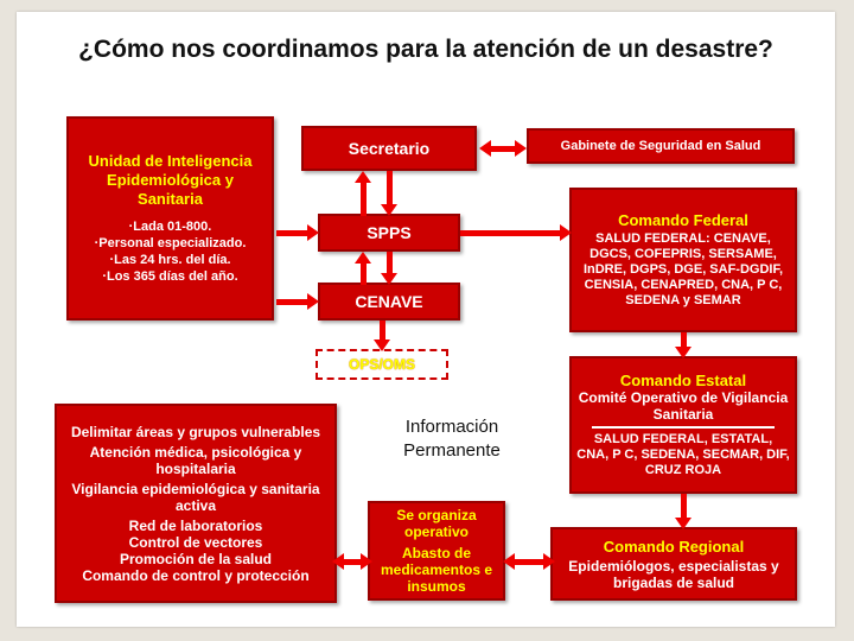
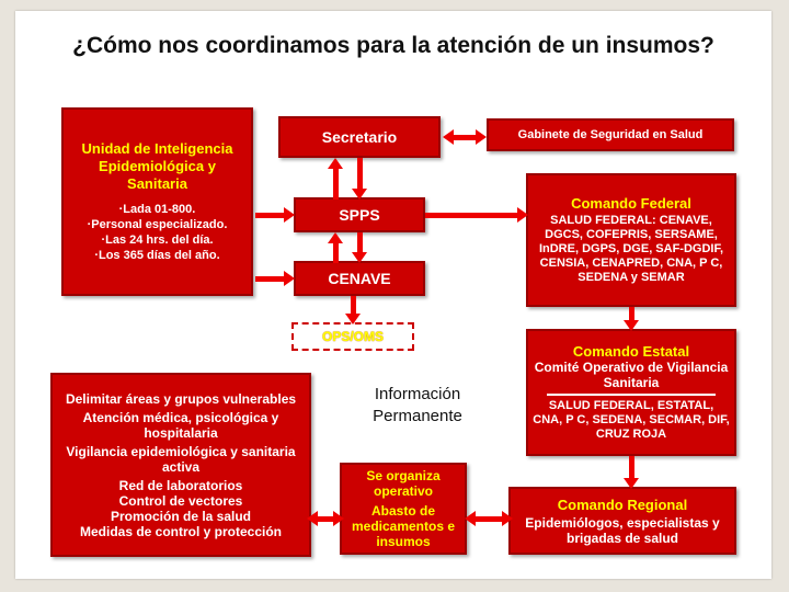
- ¿Cómo nos coordinamos para la atención de un desastre?
+ ¿Cómo nos coordinamos para la atención de un insumos?
  Unidad de Inteligencia Epidemiológica y Sanitaria
  ·Lada 01-800.
  ·Personal especializado.
  ·Las 24 hrs. del día.
  ·Los 365 días del año.
  Secretario
  Gabinete de Seguridad en Salud
  SPPS
  CENAVE
  OPS/OMS
  Comando Federal
  SALUD FEDERAL: CENAVE, DGCS, COFEPRIS, SERSAME, InDRE, DGPS, DGE, SAF-DGDIF, CENSIA, CENAPRED, CNA, P C, SEDENA y SEMAR
  Comando Estatal
  Comité Operativo de Vigilancia Sanitaria
  SALUD FEDERAL, ESTATAL, CNA, P C, SEDENA, SECMAR, DIF, CRUZ ROJA
  Comando Regional
  Epidemiólogos, especialistas y brigadas de salud
  Delimitar áreas y grupos vulnerables
  Atención médica, psicológica y hospitalaria
  Vigilancia epidemiológica y sanitaria activa
  Red de laboratorios
  Control de vectores
  Promoción de la salud
- Comando de control y protección
+ Medidas de control y protección
  Se organiza operativo
  Abasto de medicamentos e insumos
  Información Permanente
